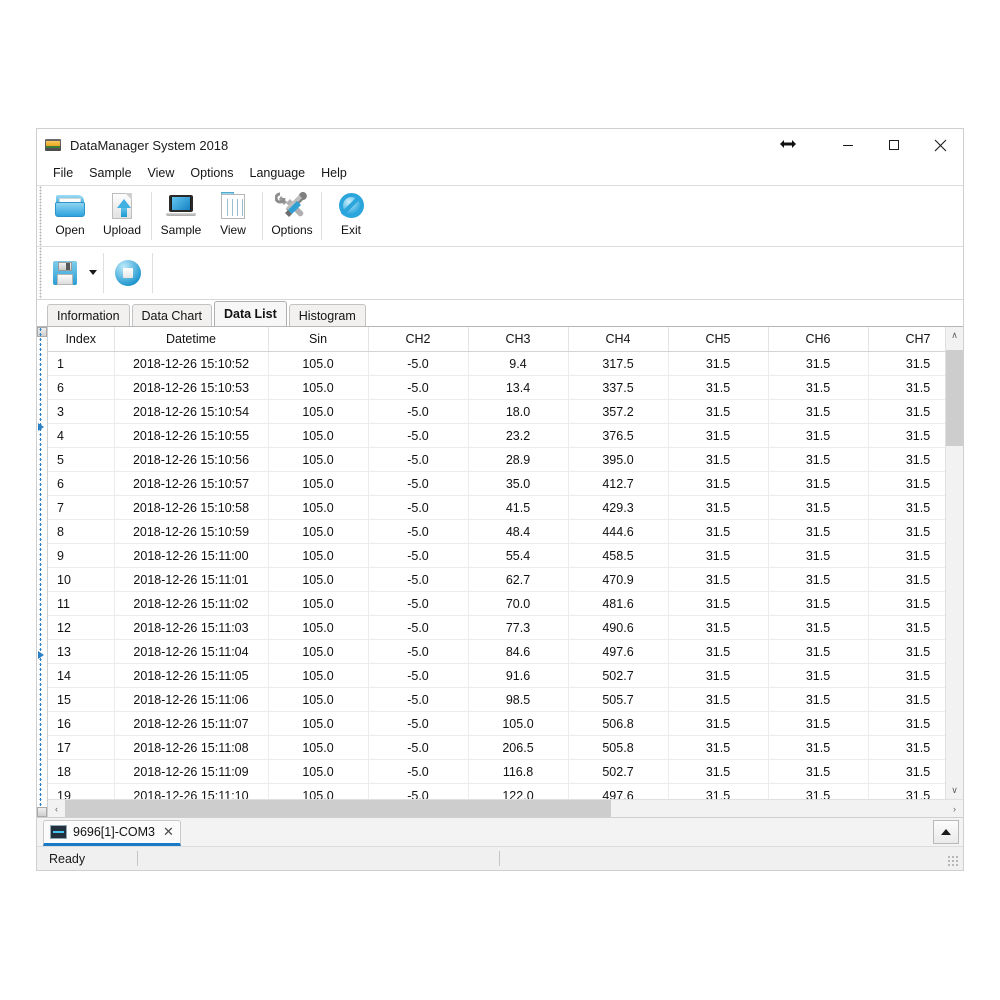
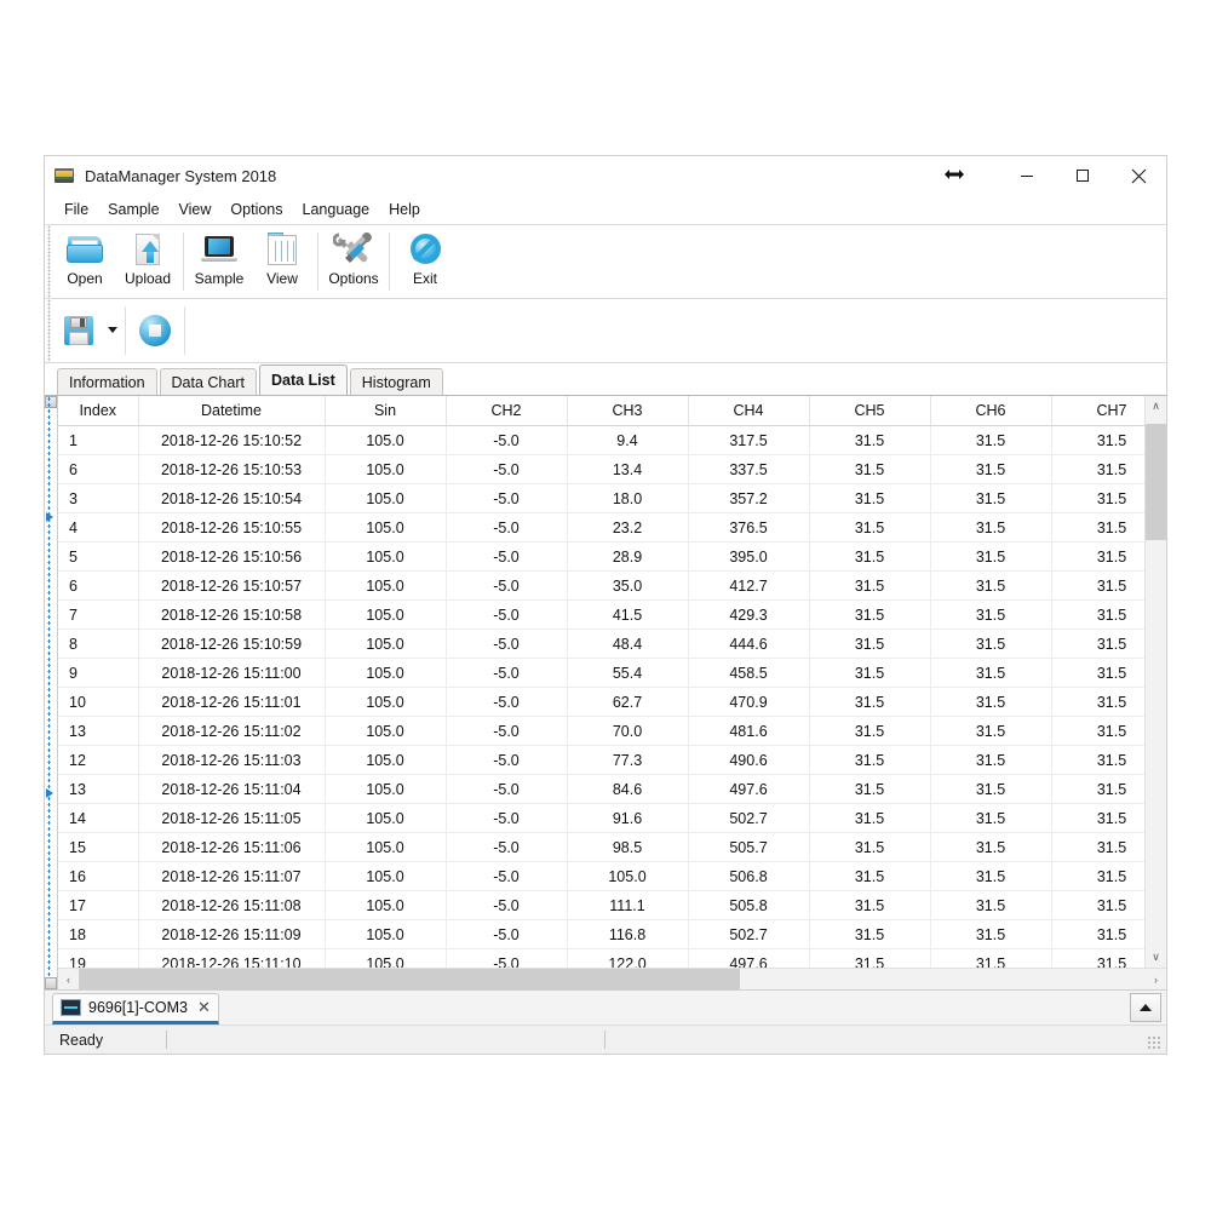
  DataManager System 2018
  File
  Sample
  View
  Options
  Language
  Help
  Open
  Upload
  Sample
  View
  Options
  Exit
  Information
  Data Chart
  Data List
  Histogram
  Index	Datetime	Sin	CH2	CH3	CH4	CH5	CH6	CH7
  1	2018-12-26 15:10:52	105.0	-5.0	9.4	317.5	31.5	31.5	31.5
  6	2018-12-26 15:10:53	105.0	-5.0	13.4	337.5	31.5	31.5	31.5
  3	2018-12-26 15:10:54	105.0	-5.0	18.0	357.2	31.5	31.5	31.5
  4	2018-12-26 15:10:55	105.0	-5.0	23.2	376.5	31.5	31.5	31.5
  5	2018-12-26 15:10:56	105.0	-5.0	28.9	395.0	31.5	31.5	31.5
  6	2018-12-26 15:10:57	105.0	-5.0	35.0	412.7	31.5	31.5	31.5
  7	2018-12-26 15:10:58	105.0	-5.0	41.5	429.3	31.5	31.5	31.5
  8	2018-12-26 15:10:59	105.0	-5.0	48.4	444.6	31.5	31.5	31.5
  9	2018-12-26 15:11:00	105.0	-5.0	55.4	458.5	31.5	31.5	31.5
  10	2018-12-26 15:11:01	105.0	-5.0	62.7	470.9	31.5	31.5	31.5
- 11	2018-12-26 15:11:02	105.0	-5.0	70.0	481.6	31.5	31.5	31.5
+ 13	2018-12-26 15:11:02	105.0	-5.0	70.0	481.6	31.5	31.5	31.5
  12	2018-12-26 15:11:03	105.0	-5.0	77.3	490.6	31.5	31.5	31.5
  13	2018-12-26 15:11:04	105.0	-5.0	84.6	497.6	31.5	31.5	31.5
  14	2018-12-26 15:11:05	105.0	-5.0	91.6	502.7	31.5	31.5	31.5
  15	2018-12-26 15:11:06	105.0	-5.0	98.5	505.7	31.5	31.5	31.5
  16	2018-12-26 15:11:07	105.0	-5.0	105.0	506.8	31.5	31.5	31.5
- 17	2018-12-26 15:11:08	105.0	-5.0	206.5	505.8	31.5	31.5	31.5
+ 17	2018-12-26 15:11:08	105.0	-5.0	111.1	505.8	31.5	31.5	31.5
  18	2018-12-26 15:11:09	105.0	-5.0	116.8	502.7	31.5	31.5	31.5
  19	2018-12-26 15:11:10	105.0	-5.0	122.0	497.6	31.5	31.5	31.5
  ∧
  ∨
  ‹
  ›
  9696[1]-COM3
  ✕
  Ready
